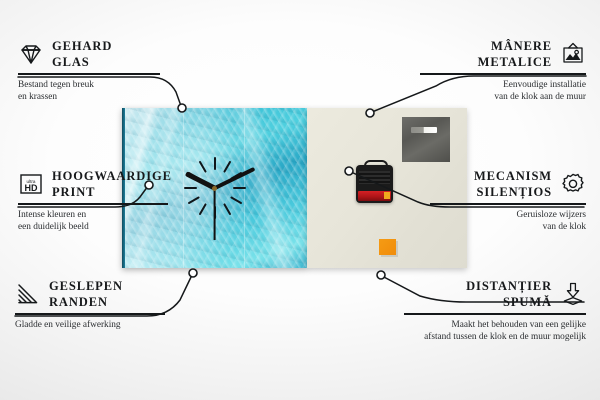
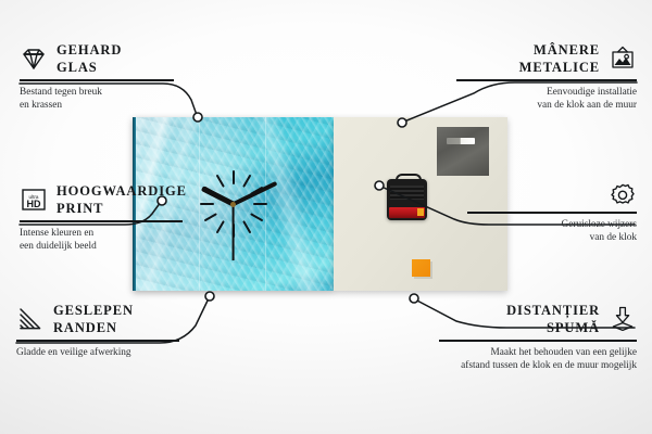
  GEHARD
  GLAS
  Bestand tegen breuk
  en krassen
  HD
  HOOGWAARDIGE
  PRINT
  Intense kleuren en
  een duidelijk beeld
  GESLEPEN
  RANDEN
  Gladde en veilige afwerking
  MÂNERE
  METALICE
  Eenvoudige installatie
  van de klok aan de muur
- MECANISM
- SILENȚIOS
  Geruisloze wijzers
  van de klok
  DISTANȚIER
  SPUMĂ
  Maakt het behouden van een gelijke
  afstand tussen de klok en de muur mogelijk
